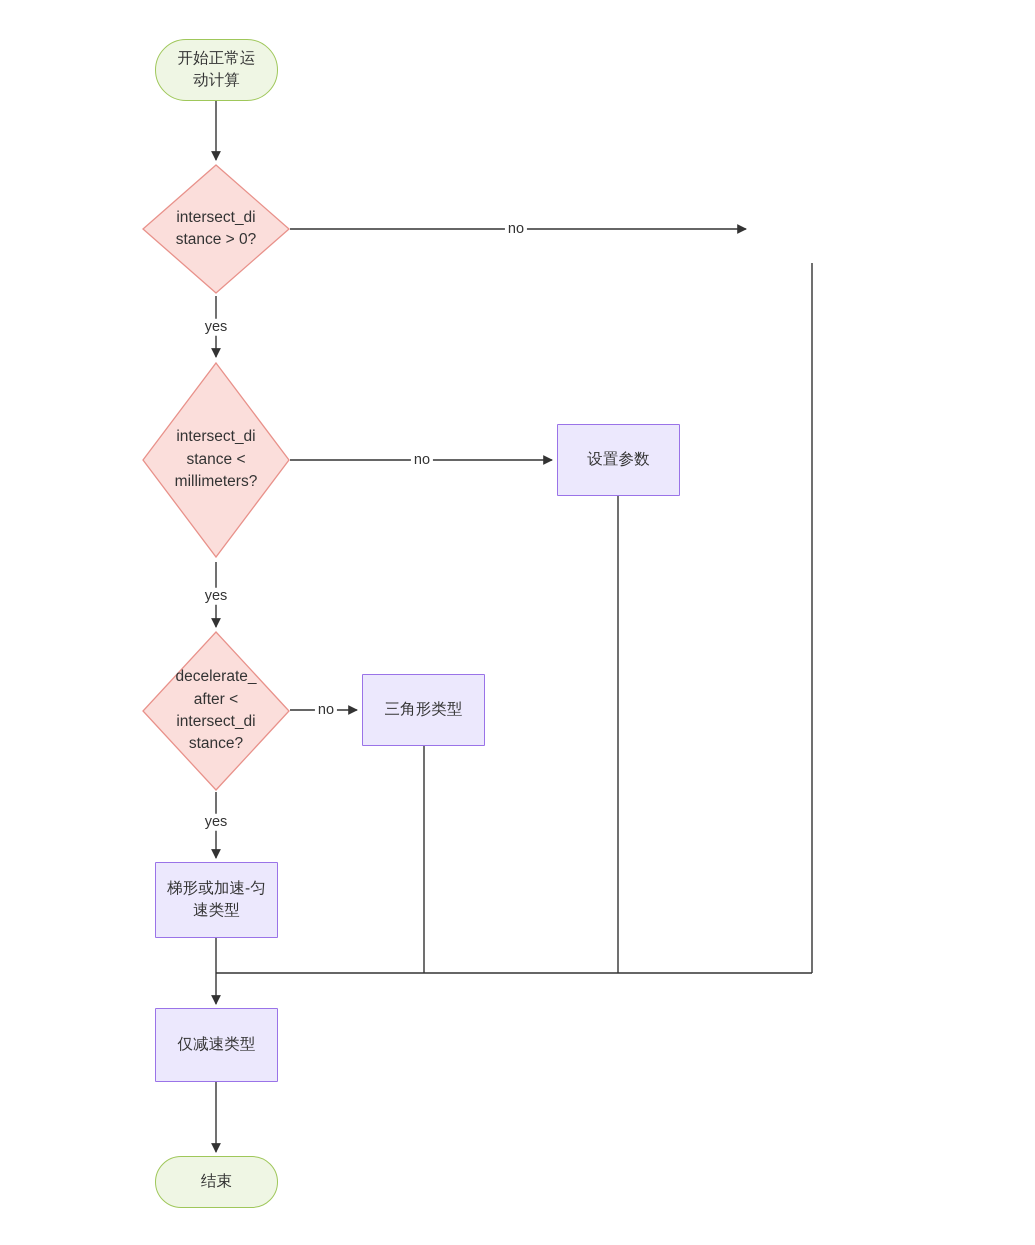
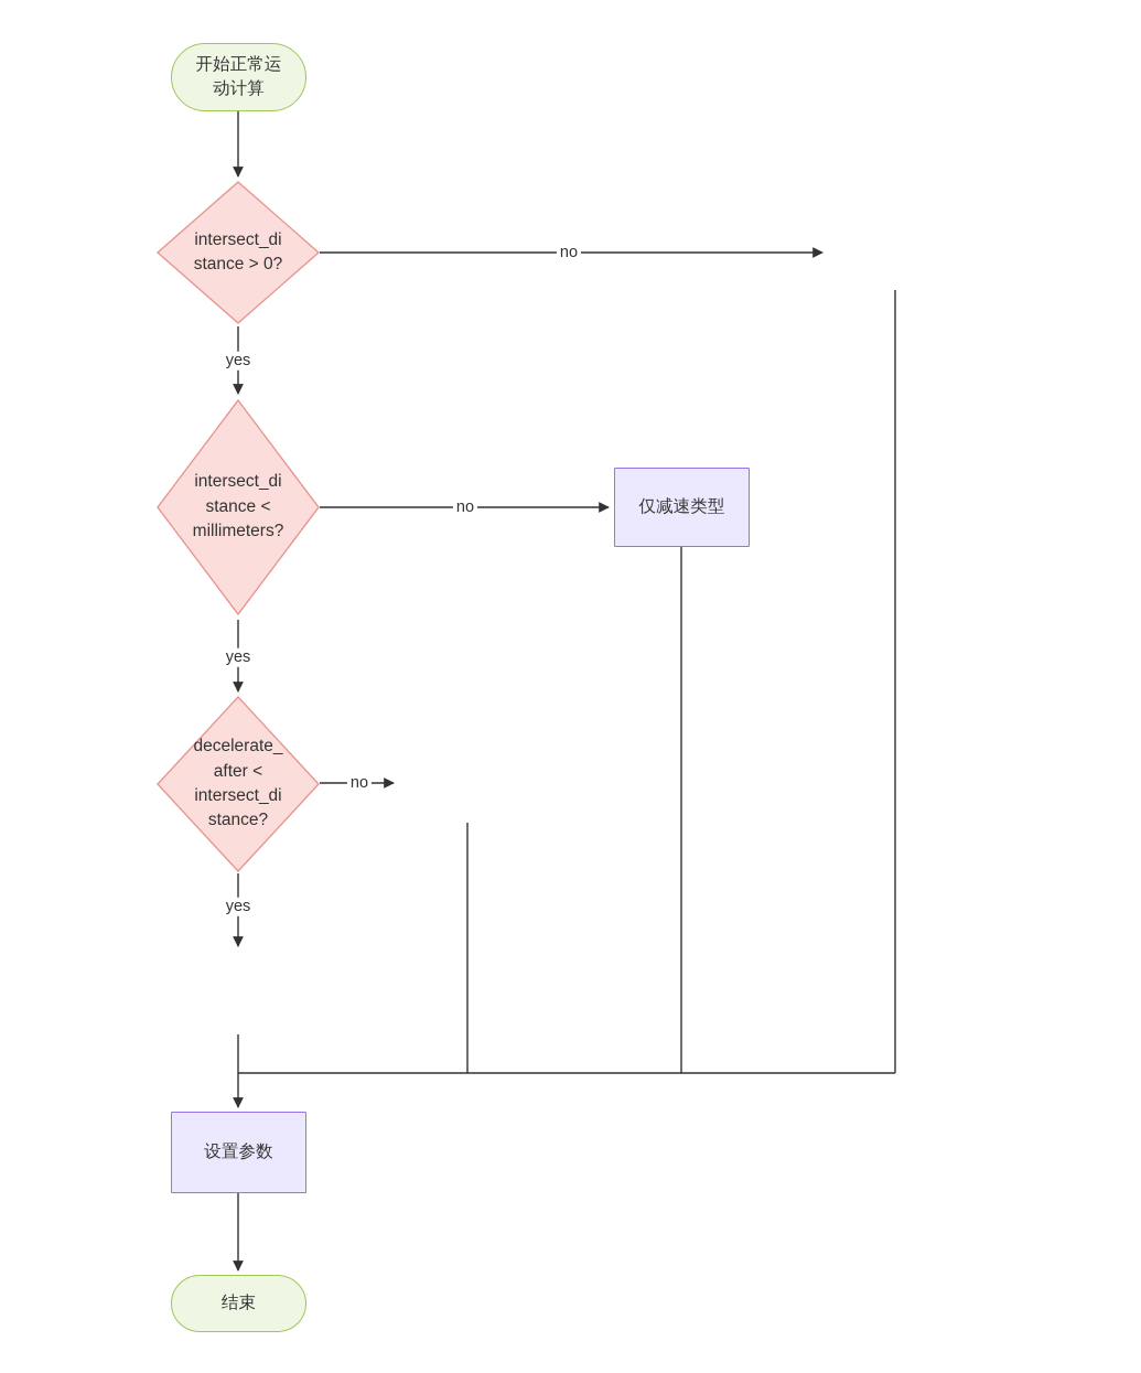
  开始正常运
  动计算
  intersect_di
  stance > 0?
  intersect_di
  stance <
  millimeters?
- 设置参数
+ 仅减速类型
  decelerate_
  after <
  intersect_di
  stance?
- 三角形类型
- 梯形或加速-匀
- 速类型
- 仅减速类型
+ 设置参数
  结束
  no
  yes
  no
  yes
  no
  yes
